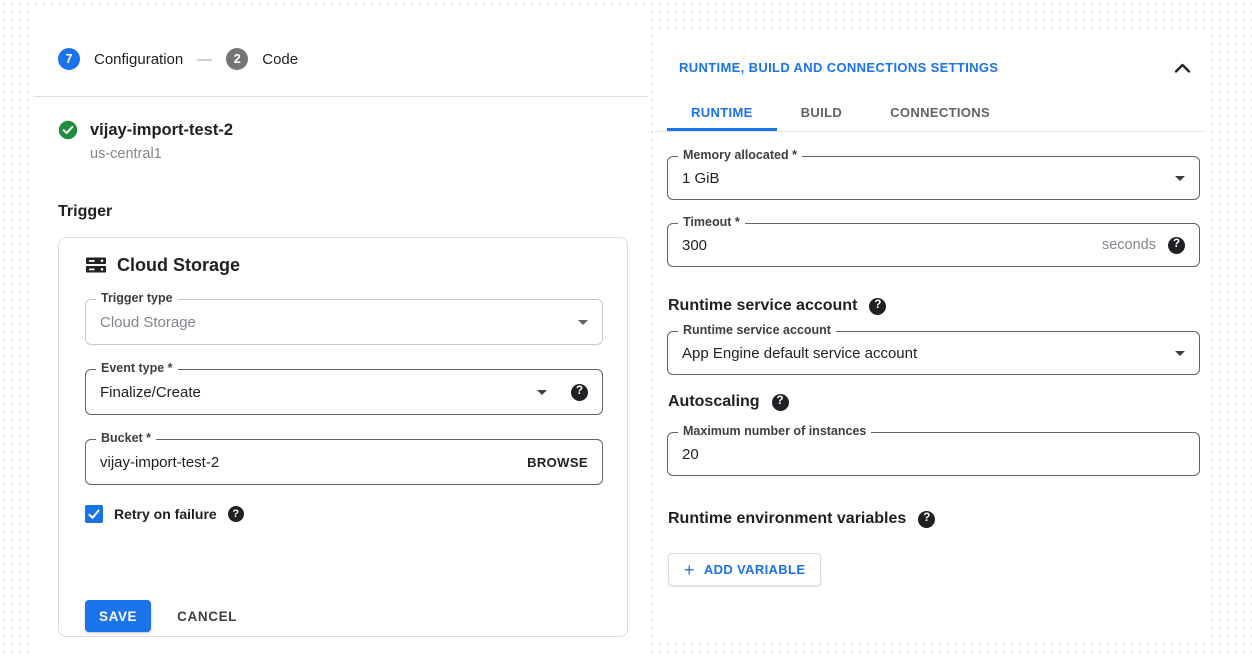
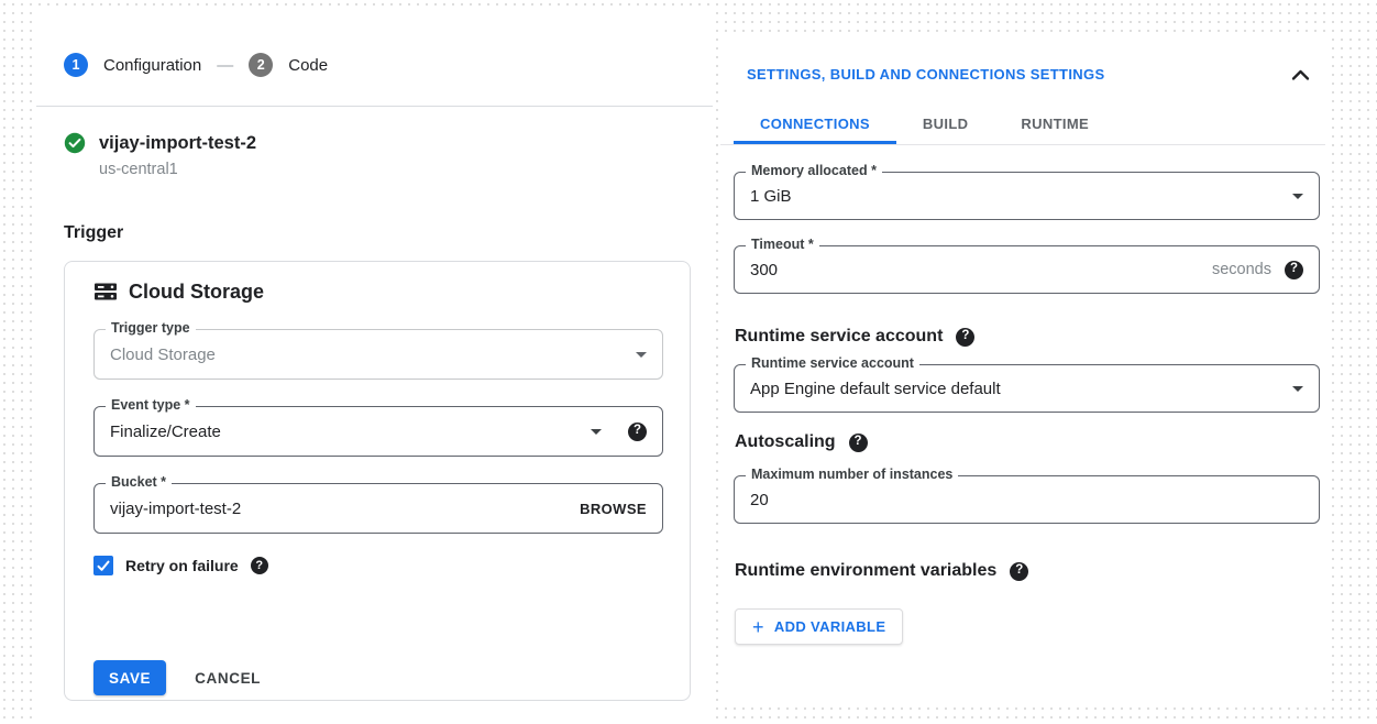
- 7
+ 1
  Configuration
  —
  2
  Code
  vijay-import-test-2
  us-central1
  Trigger
  Cloud Storage
  Trigger type
  Cloud Storage
  Event type *
  Finalize/Create
  ?
  Bucket *
  vijay-import-test-2
  BROWSE
  Retry on failure
  ?
  SAVE
  CANCEL
- RUNTIME, BUILD AND CONNECTIONS SETTINGS
+ SETTINGS, BUILD AND CONNECTIONS SETTINGS
- RUNTIME
+ CONNECTIONS
  BUILD
- CONNECTIONS
+ RUNTIME
  Memory allocated *
  1 GiB
  Timeout *
  300
  seconds
  ?
  Runtime service account
  ?
  Runtime service account
- App Engine default service account
+ App Engine default service default
  Autoscaling
  ?
  Maximum number of instances
  20
  Runtime environment variables
  ?
  +
  ADD VARIABLE
